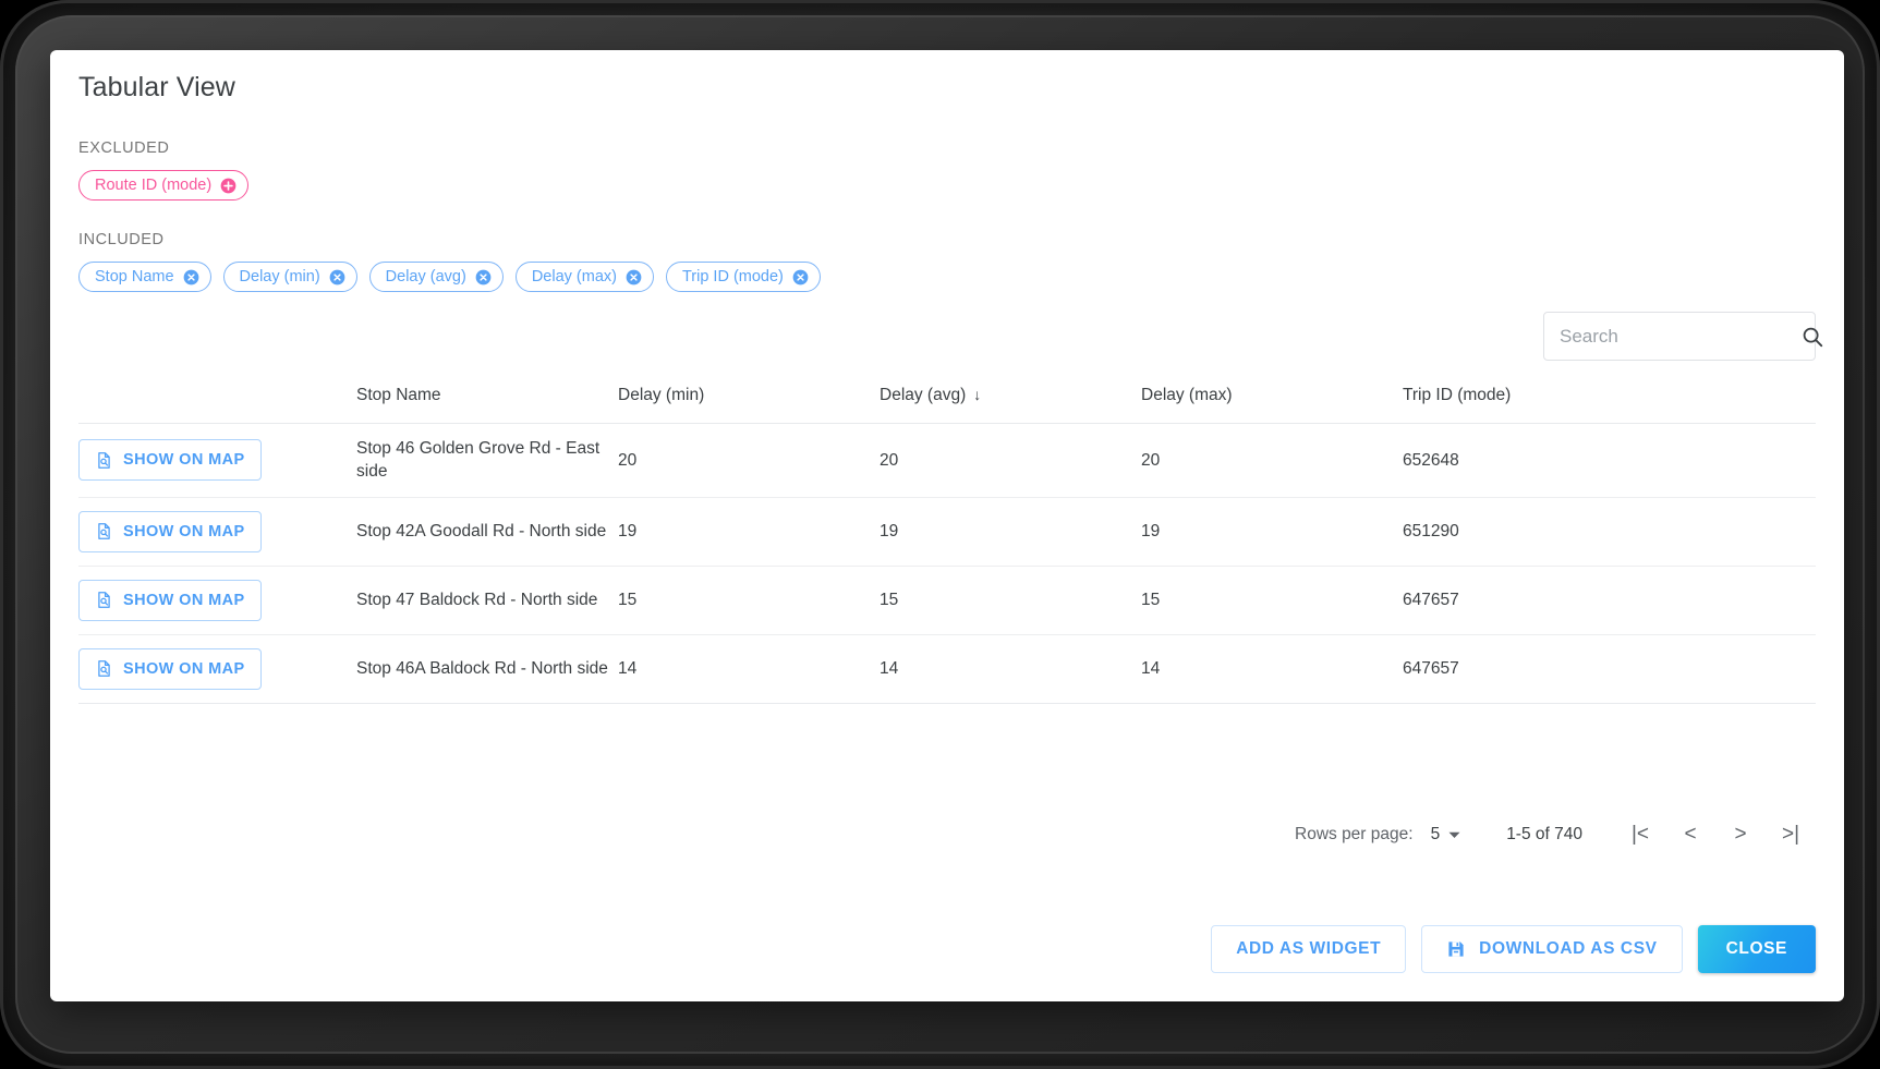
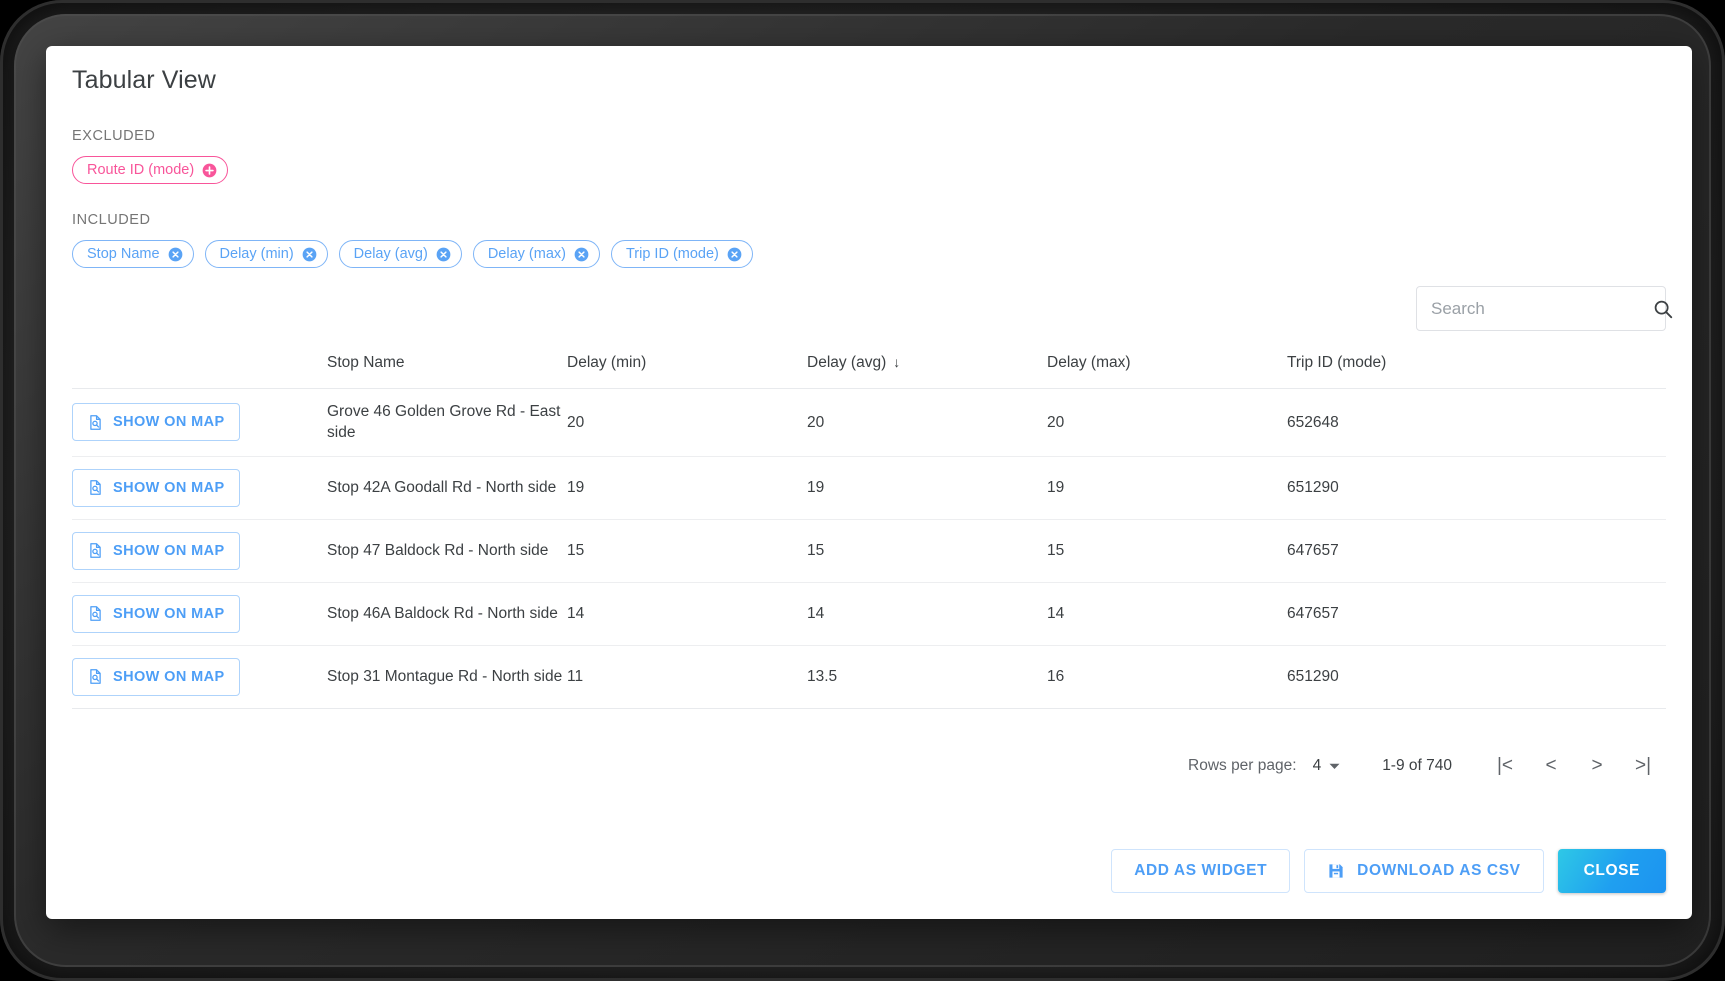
  Tabular View
  EXCLUDED
  Route ID (mode)
  INCLUDED
  Stop Name
  Delay (min)
  Delay (avg)
  Delay (max)
  Trip ID (mode)
  Search
  	Stop Name	Delay (min)	Delay (avg) ↓	Delay (max)	Trip ID (mode)
- SHOW ON MAP	Stop 46 Golden Grove Rd - East side	20	20	20	652648
+ SHOW ON MAP	Grove 46 Golden Grove Rd - East side	20	20	20	652648
  SHOW ON MAP	Stop 42A Goodall Rd - North side	19	19	19	651290
  SHOW ON MAP	Stop 47 Baldock Rd - North side	15	15	15	647657
  SHOW ON MAP	Stop 46A Baldock Rd - North side	14	14	14	647657
+ SHOW ON MAP	Stop 31 Montague Rd - North side	11	13.5	16	651290
  Rows per page:
- 5
+ 4
- 1-5 of 740
+ 1-9 of 740
  |<
  <
  >
  >|
  ADD AS WIDGET
  DOWNLOAD AS CSV
  CLOSE
